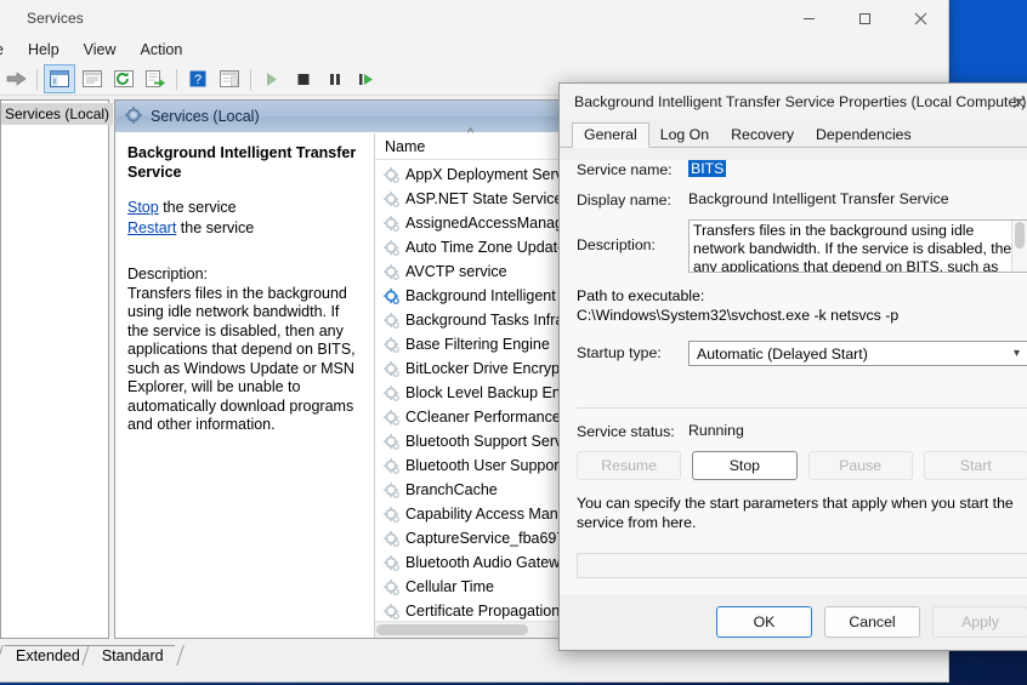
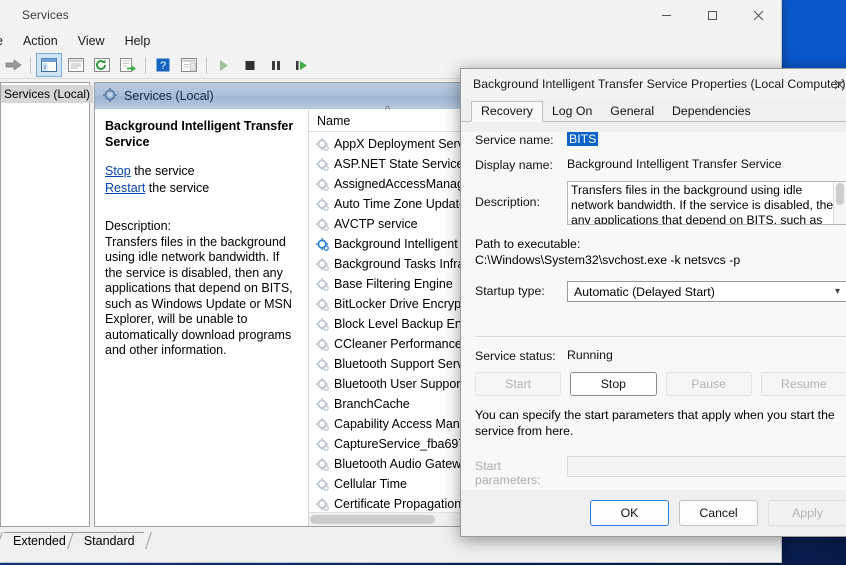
  Services
- Help
+ Action
  View
- Action
+ Help
  ?
  Services (Local)
  Services (Local)
  Background Intelligent Transfer Service
  Stop the service
  Restart the service
  Description:
  Transfers files in the background using idle network bandwidth. If the service is disabled, then any applications that depend on BITS, such as Windows Update or MSN Explorer, will be unable to automatically download programs and other information.
  Name
  ^
  AppX Deployment Ser
  ASP.NET State Servic
  AssignedAccessMana
  Auto Time Zone Updat
  AVCTP service
  Background Intelligent
  Background Tasks Infr
  Base Filtering Engine
  BitLocker Drive Encryp
  Block Level Backup En
  CCleaner Performance
  Bluetooth Support Ser
  Bluetooth User Suppor
  BranchCache
  Capability Access Man
  CaptureService_fba69
  Bluetooth Audio Gatew
  Cellular Time
  Certificate Propagation
  Extended
  Standard
  Background Intelligent Transfer Service Properties (Local Compute)
- General
+ Recovery
  Log On
- Recovery
+ General
  Dependencies
  Service name:
  BITS
  Display name:
  Background Intelligent Transfer Service
  Description:
  Path to executable:
  C:\Windows\System32\svchost.exe -k netsvcs -p
  Startup type:
  Automatic (Delayed Start)
  ▾
  Service status:
  Running
- Resume
+ Start
  Stop
  Pause
- Start
+ Resume
  You can specify the start parameters that apply when you start the service from here.
+ Start parameters:
  OK
  Cancel
  Apply
